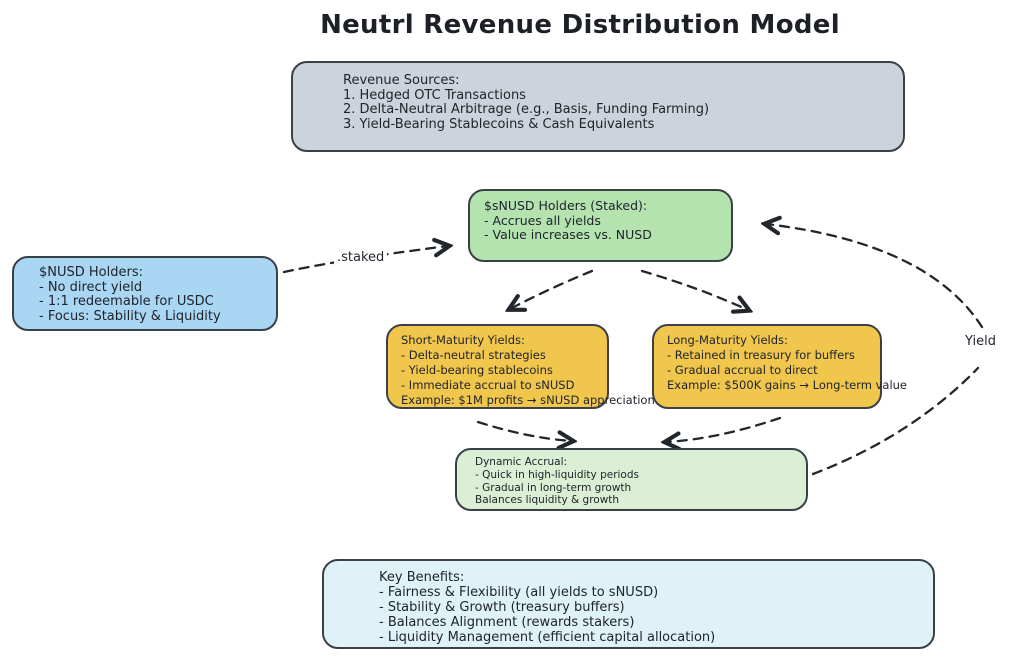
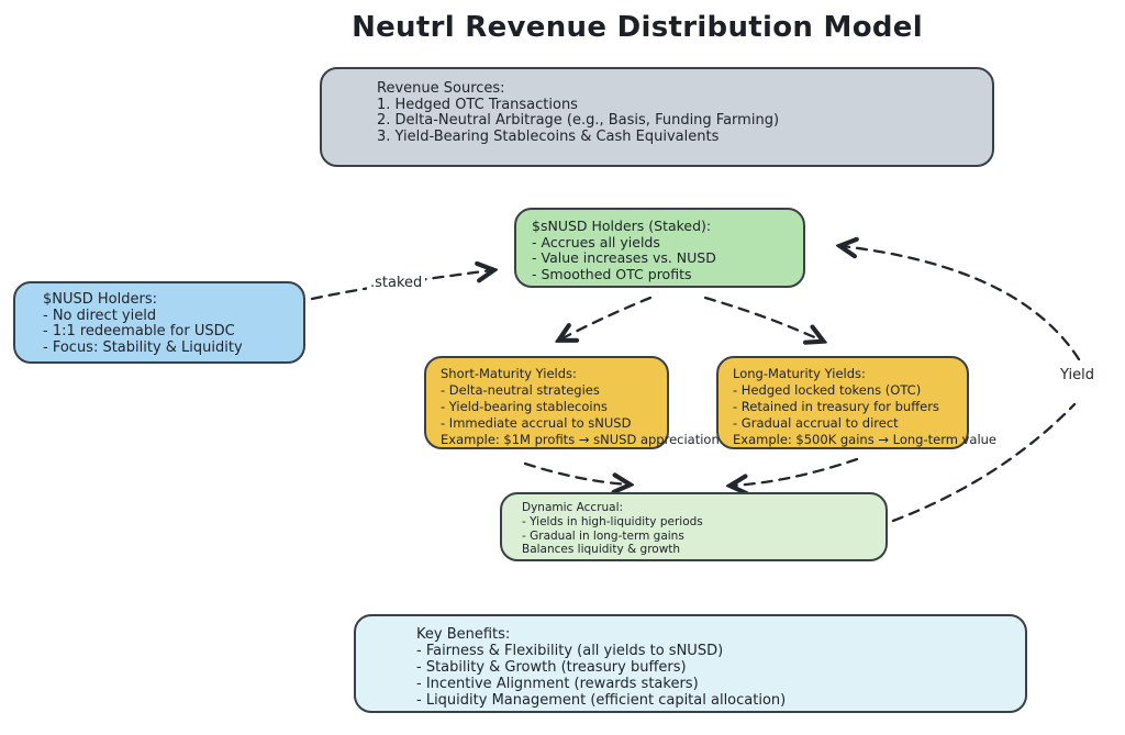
  Neutrl Revenue Distribution Model
  Revenue Sources:
  1. Hedged OTC Transactions
  2. Delta-Neutral Arbitrage (e.g., Basis, Funding Farming)
  3. Yield-Bearing Stablecoins & Cash Equivalents
  $NUSD Holders:
  - No direct yield
  - 1:1 redeemable for USDC
  - Focus: Stability & Liquidity
  $sNUSD Holders (Staked):
  - Accrues all yields
  - Value increases vs. NUSD
+ - Smoothed OTC profits
  Short-Maturity Yields:
  - Delta-neutral strategies
  - Yield-bearing stablecoins
  - Immediate accrual to sNUSD
  Example: $1M profits → sNUSD appreciation
  Long-Maturity Yields:
+ - Hedged locked tokens (OTC)
  - Retained in treasury for buffers
  - Gradual accrual to direct
  Example: $500K gains → Long-term value
  Dynamic Accrual:
- - Quick in high-liquidity periods
+ - Yields in high-liquidity periods
- - Gradual in long-term growth
+ - Gradual in long-term gains
  Balances liquidity & growth
  Key Benefits:
  - Fairness & Flexibility (all yields to sNUSD)
  - Stability & Growth (treasury buffers)
- - Balances Alignment (rewards stakers)
+ - Incentive Alignment (rewards stakers)
  - Liquidity Management (efficient capital allocation)
  .staked
  Yield
